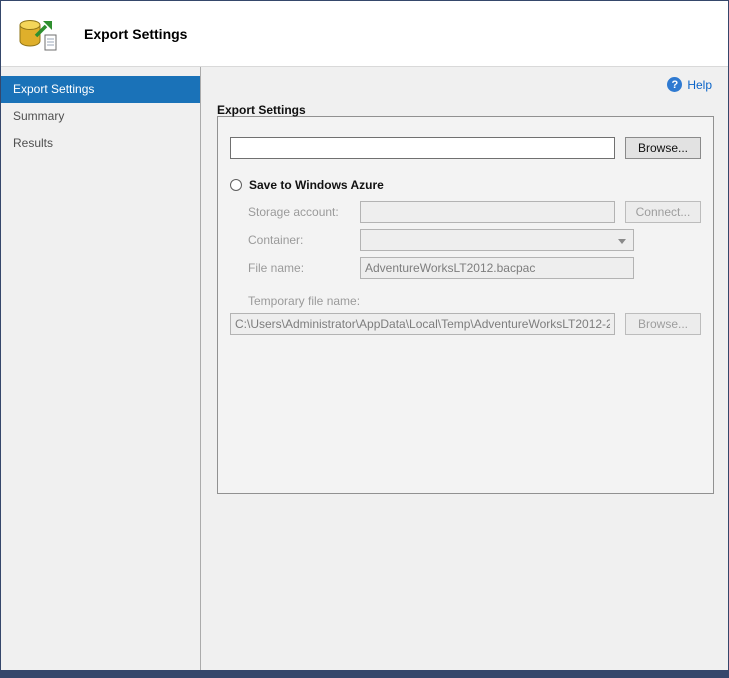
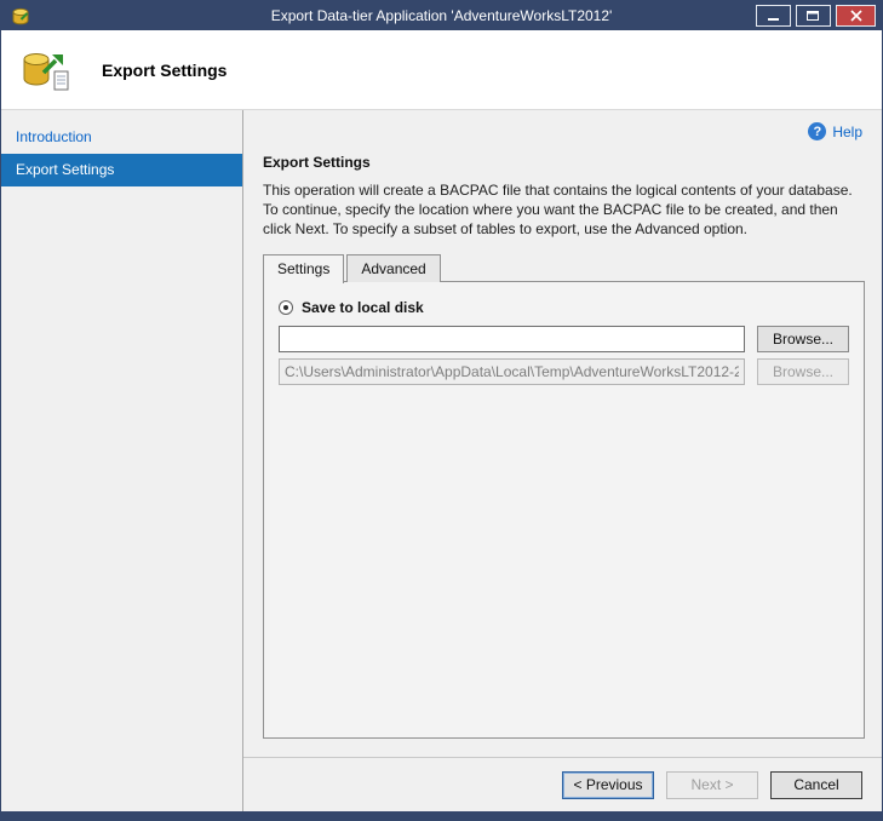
+ Export Data-tier Application 'AdventureWorksLT2012'
  Export Settings
+ Introduction
  Export Settings
- Summary
- Results
  ?
  Help
  Export Settings
+ This operation will create a BACPAC file that contains the logical contents of your database. To continue, specify the location where you want the BACPAC file to be created, and then click Next. To specify a subset of tables to export, use the Advanced option.
+ Settings
+ Advanced
+ Save to local disk
  Browse...
- Save to Windows Azure
- Storage account:
- Connect...
- Container:
- File name:
- AdventureWorksLT2012.bacpac
- Temporary file name:
  C:\Users\Administrator\AppData\Local\Temp\AdventureWorksLT2012-2
  Browse...
+ < Previous
+ Next >
+ Cancel
